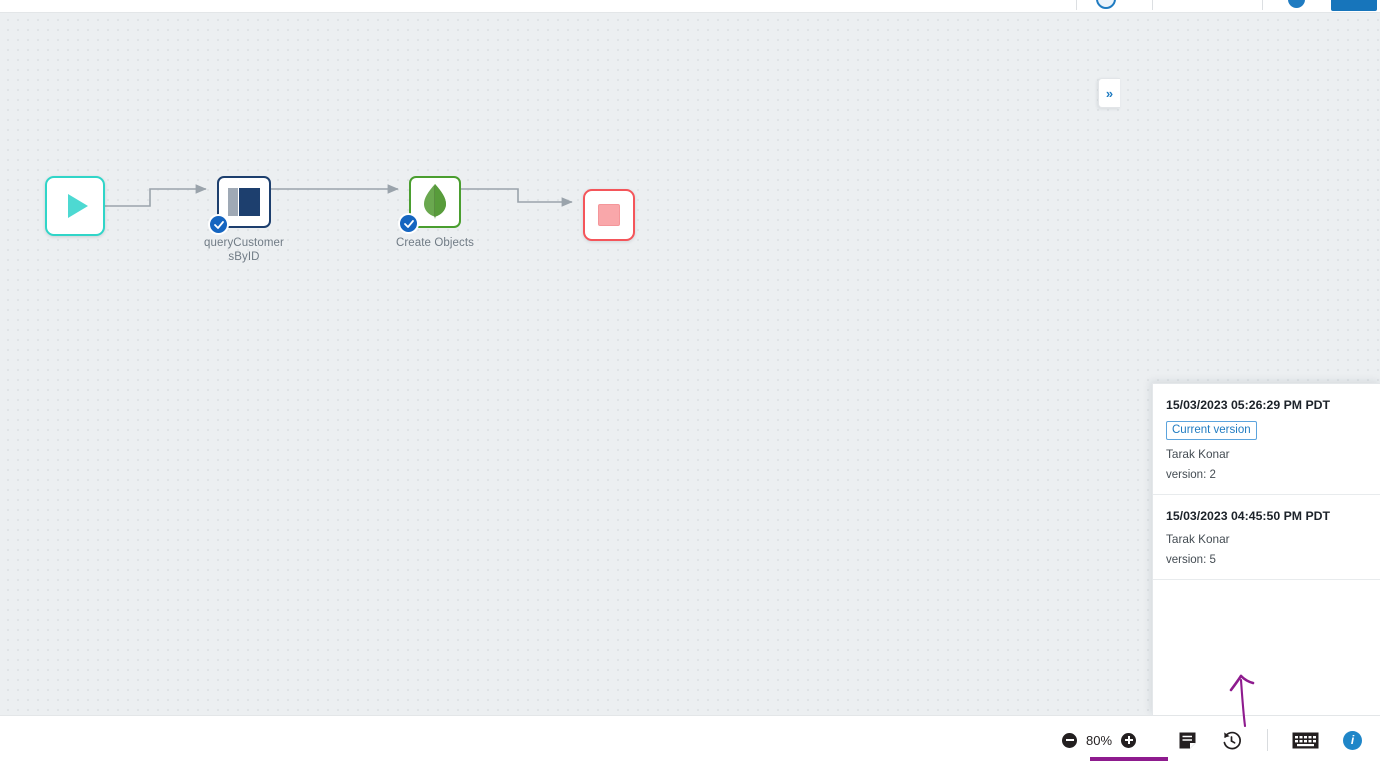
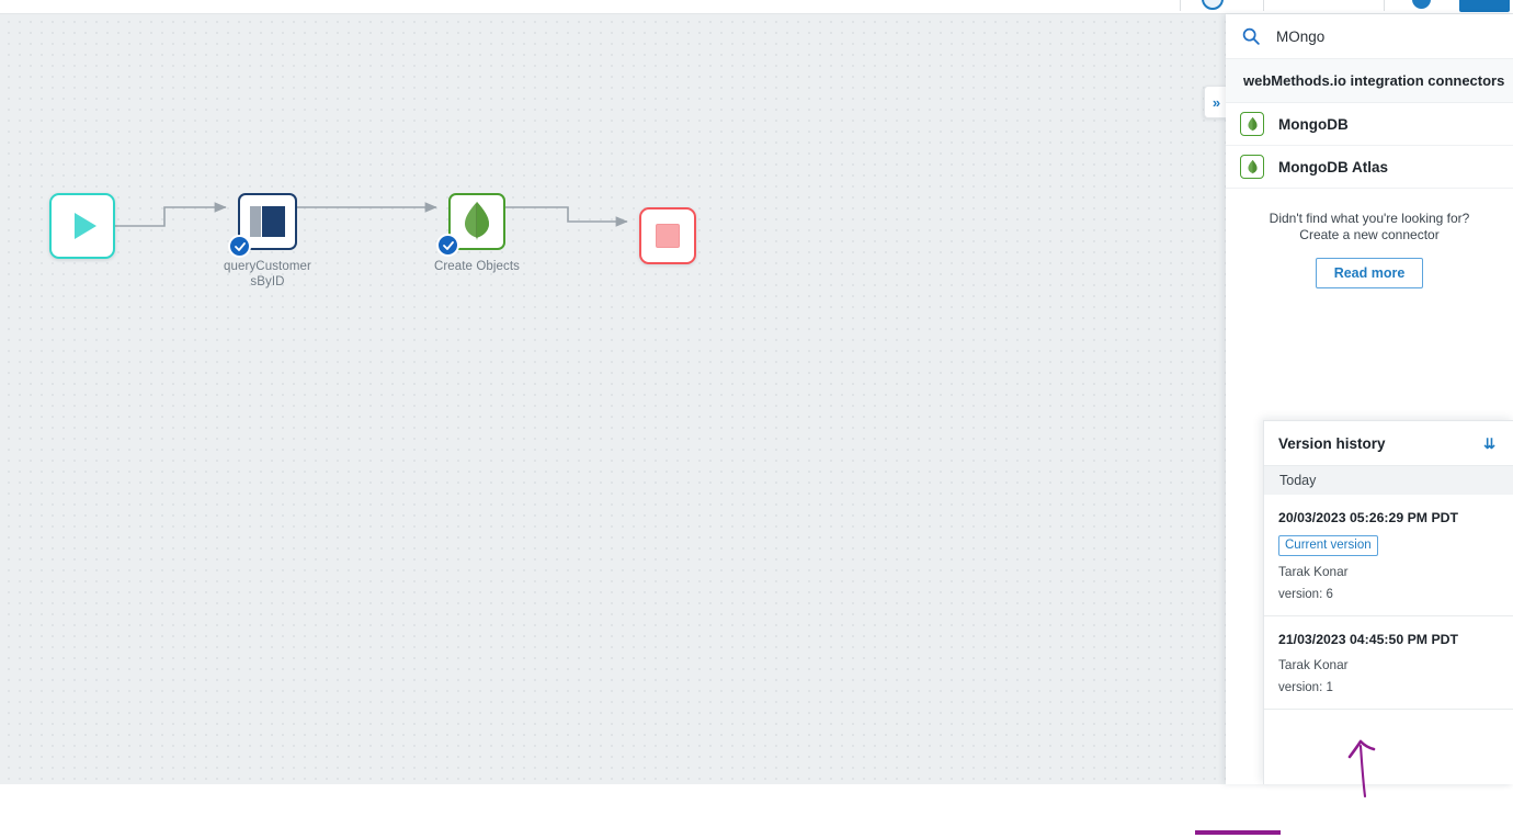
  queryCustomer
  sByID
  Create Objects
  »
+ MOngo
+ webMethods.io integration connectors
+ MongoDB
+ MongoDB Atlas
+ Didn't find what you're looking for?
+ Create a new connector
+ Read more
+ Version history
+ ⇊
+ Today
- 15/03/2023 05:26:29 PM PDT
+ 20/03/2023 05:26:29 PM PDT
  Current version
  Tarak Konar
- version: 2
+ version: 6
- 15/03/2023 04:45:50 PM PDT
+ 21/03/2023 04:45:50 PM PDT
  Tarak Konar
- version: 5
+ version: 1
- 80%
- i
